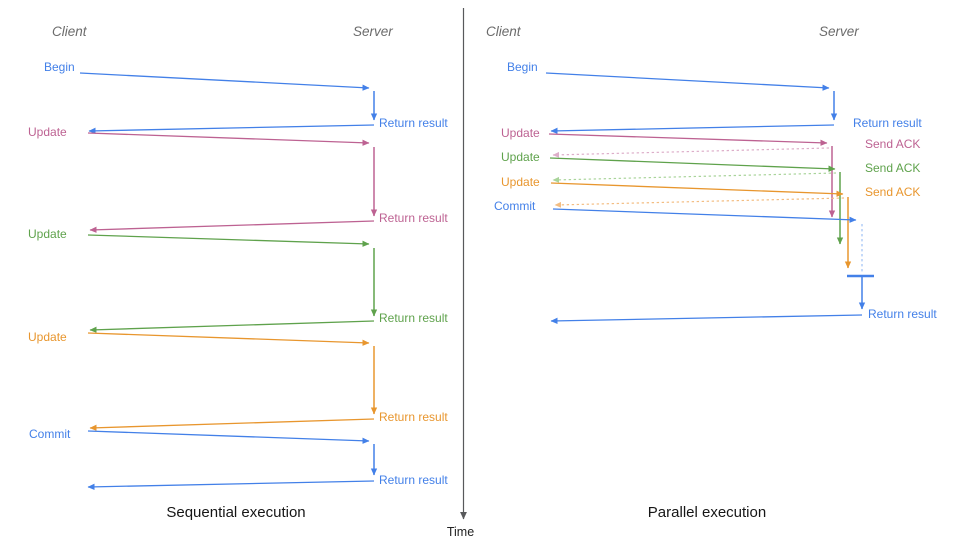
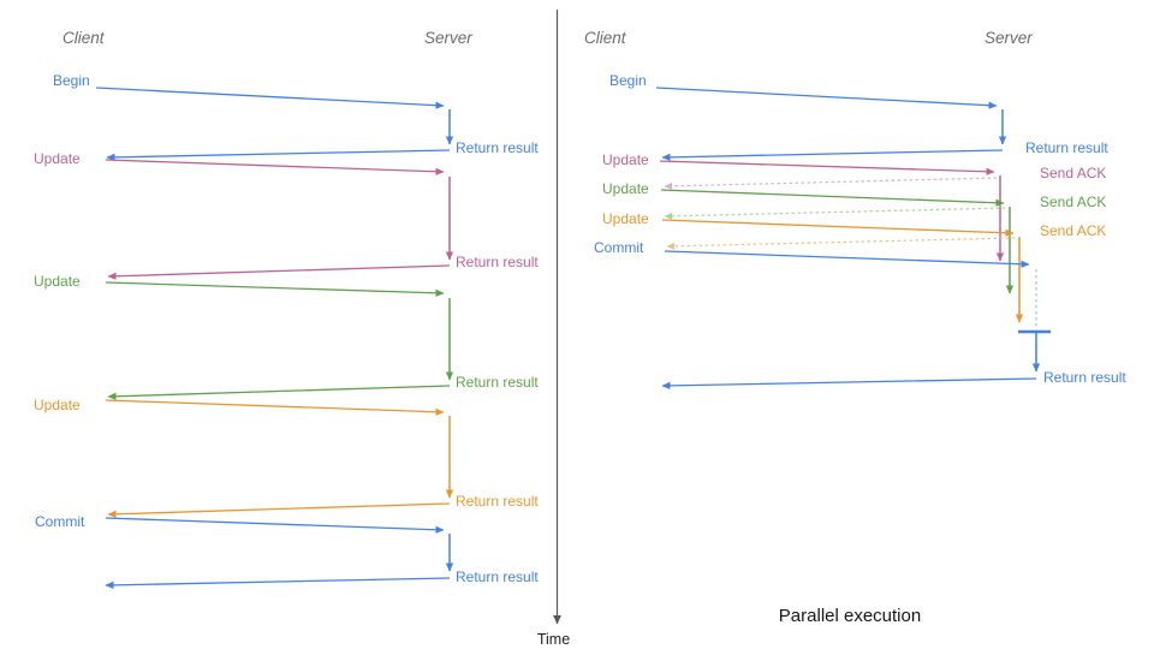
  Time
  Client
  Server
  Begin
  Return result
  Update
  Return result
  Update
  Return result
  Update
  Return result
  Commit
  Return result
- Sequential execution
  Client
  Server
  Begin
  Return result
  Update
  Send ACK
  Update
  Send ACK
  Update
  Send ACK
  Commit
  Return result
  Parallel execution
